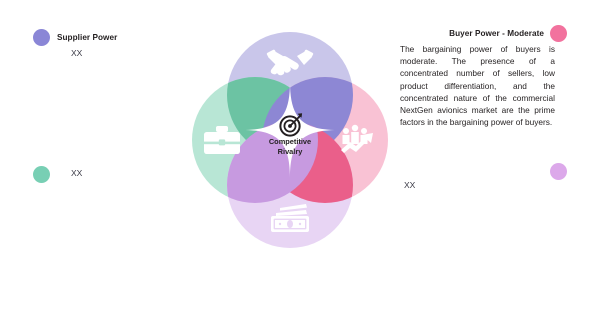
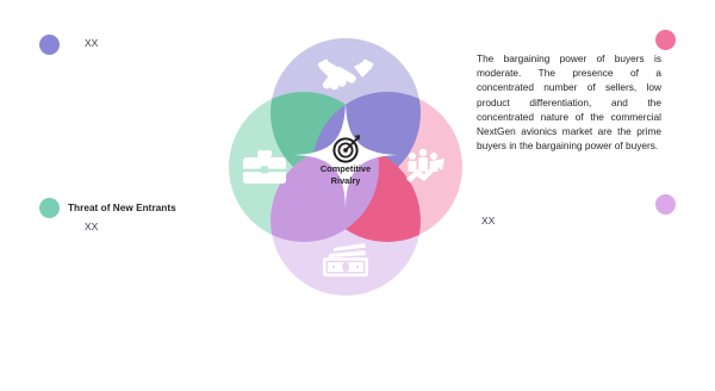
- Supplier Power
  XX
+ Threat of New Entrants
  XX
- Buyer Power - Moderate
- The bargaining power of buyers is moderate. The presence of a concentrated number of sellers, low product differentiation, and the concentrated nature of the commercial NextGen avionics market are the prime factors in the bargaining power of buyers.
+ The bargaining power of buyers is moderate. The presence of a concentrated number of sellers, low product differentiation, and the concentrated nature of the commercial NextGen avionics market are the prime buyers in the bargaining power of buyers.
  XX
  Competitive
  Rivalry
